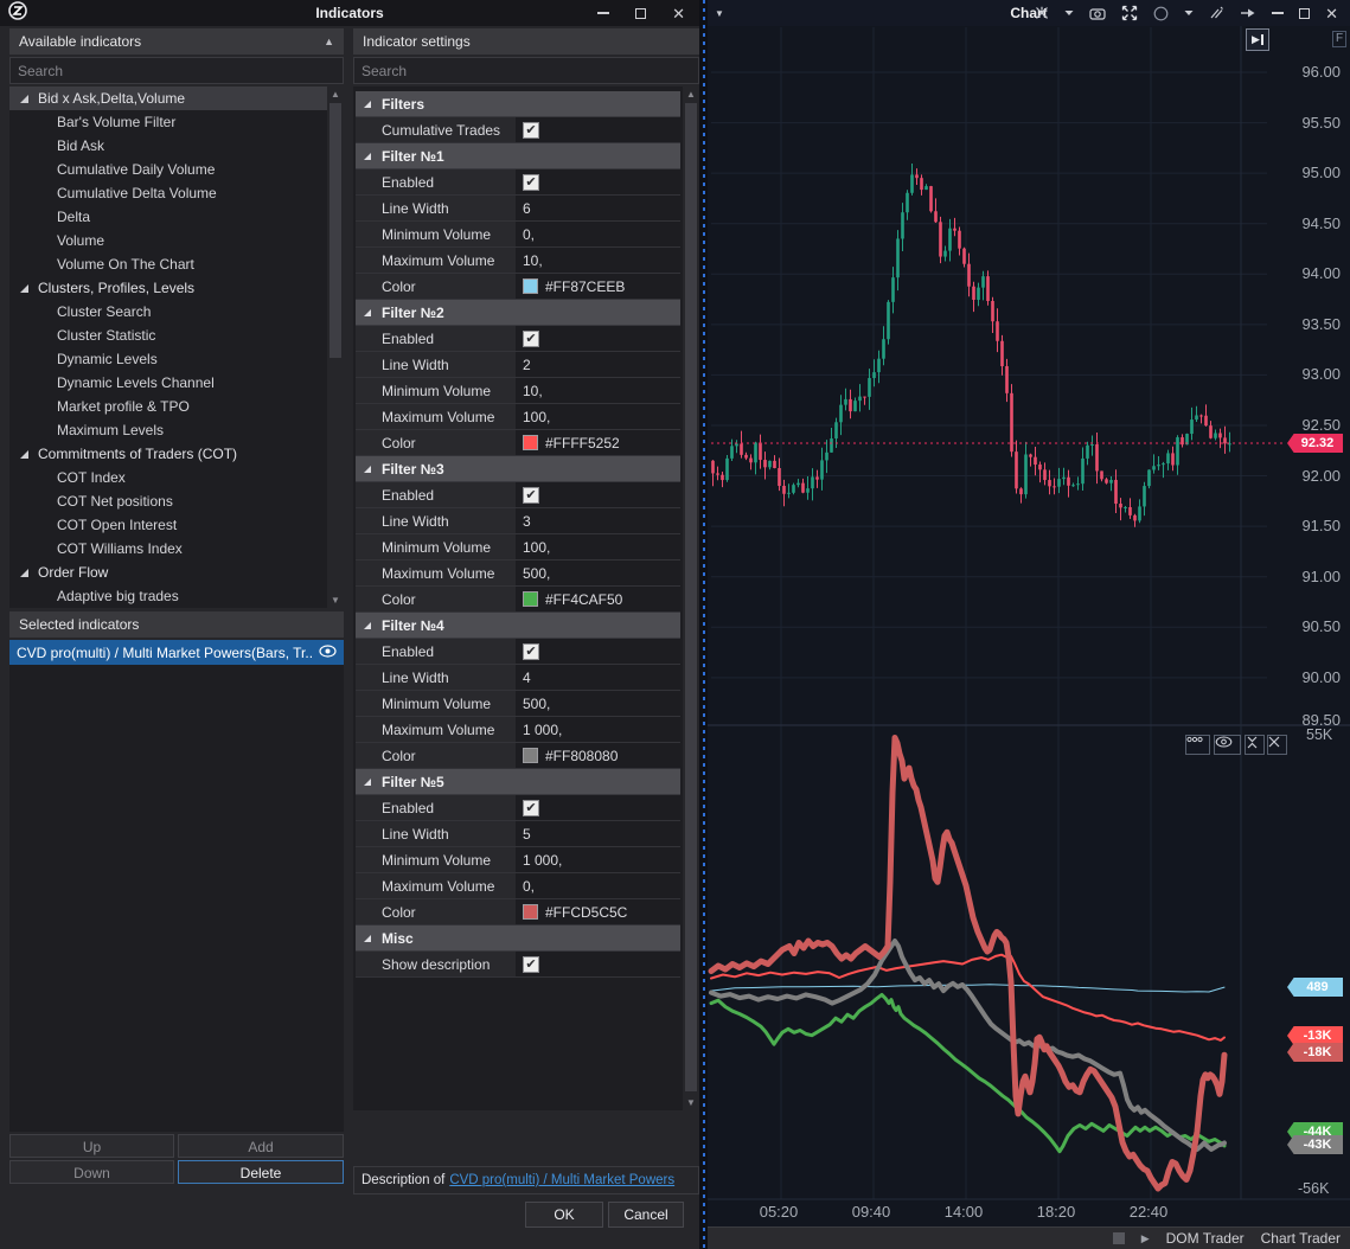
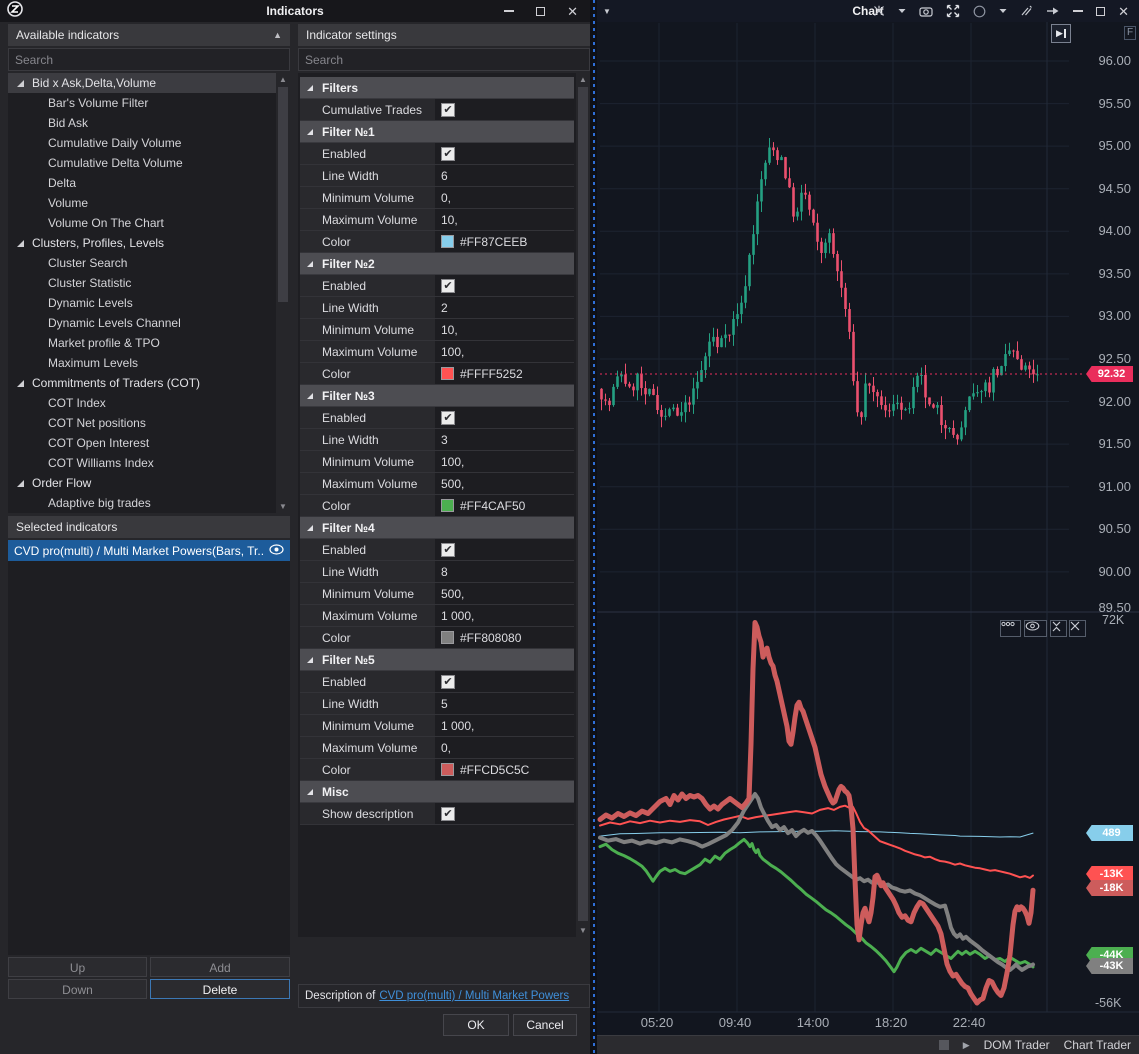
  Indicators
  ✕
  Available indicators
  ▲
  Search
  Bid x Ask,Delta,Volume
  Bar's Volume Filter
  Bid Ask
  Cumulative Daily Volume
  Cumulative Delta Volume
  Delta
  Volume
  Volume On The Chart
  Clusters, Profiles, Levels
  Cluster Search
  Cluster Statistic
  Dynamic Levels
  Dynamic Levels Channel
  Market profile & TPO
  Maximum Levels
  Commitments of Traders (COT)
  COT Index
  COT Net positions
  COT Open Interest
  COT Williams Index
  Order Flow
  Adaptive big trades
  ▲
  ▼
  Selected indicators
  CVD pro(multi) / Multi Market Powers(Bars, Tr..
  Up
  Add
  Down
  Delete
  Indicator settings
  Search
  Filters
  Cumulative Trades
  ✔
  Filter №1
  Enabled
  ✔
  Line Width
  6
  Minimum Volume
  0,
  Maximum Volume
  10,
  Color
  #FF87CEEB
  Filter №2
  Enabled
  ✔
  Line Width
  2
  Minimum Volume
  10,
  Maximum Volume
  100,
  Color
  #FFFF5252
  Filter №3
  Enabled
  ✔
  Line Width
  3
  Minimum Volume
  100,
  Maximum Volume
  500,
  Color
  #FF4CAF50
  Filter №4
  Enabled
  ✔
  Line Width
- 4
+ 8
  Minimum Volume
  500,
  Maximum Volume
  1 000,
  Color
  #FF808080
  Filter №5
  Enabled
  ✔
  Line Width
  5
  Minimum Volume
  1 000,
  Maximum Volume
  0,
  Color
  #FFCD5C5C
  Misc
  Show description
  ✔
  ▲
  ▼
  Description of
  CVD pro(multi) / Multi Market Powers
  OK
  Cancel
  ▶
  F
  96.00
  95.50
  95.00
  94.50
  94.00
  93.50
  93.00
  92.50
  92.00
  91.50
  91.00
  90.50
  90.00
  89.50
- 55K
+ 72K
  -56K
  05:20
  09:40
  14:00
  18:20
  22:40
  92.32
  489
  -13K
  -18K
  -44K
  -43K
  ▼
  Chart
  ✕
  ▶
  DOM Trader
  Chart Trader
